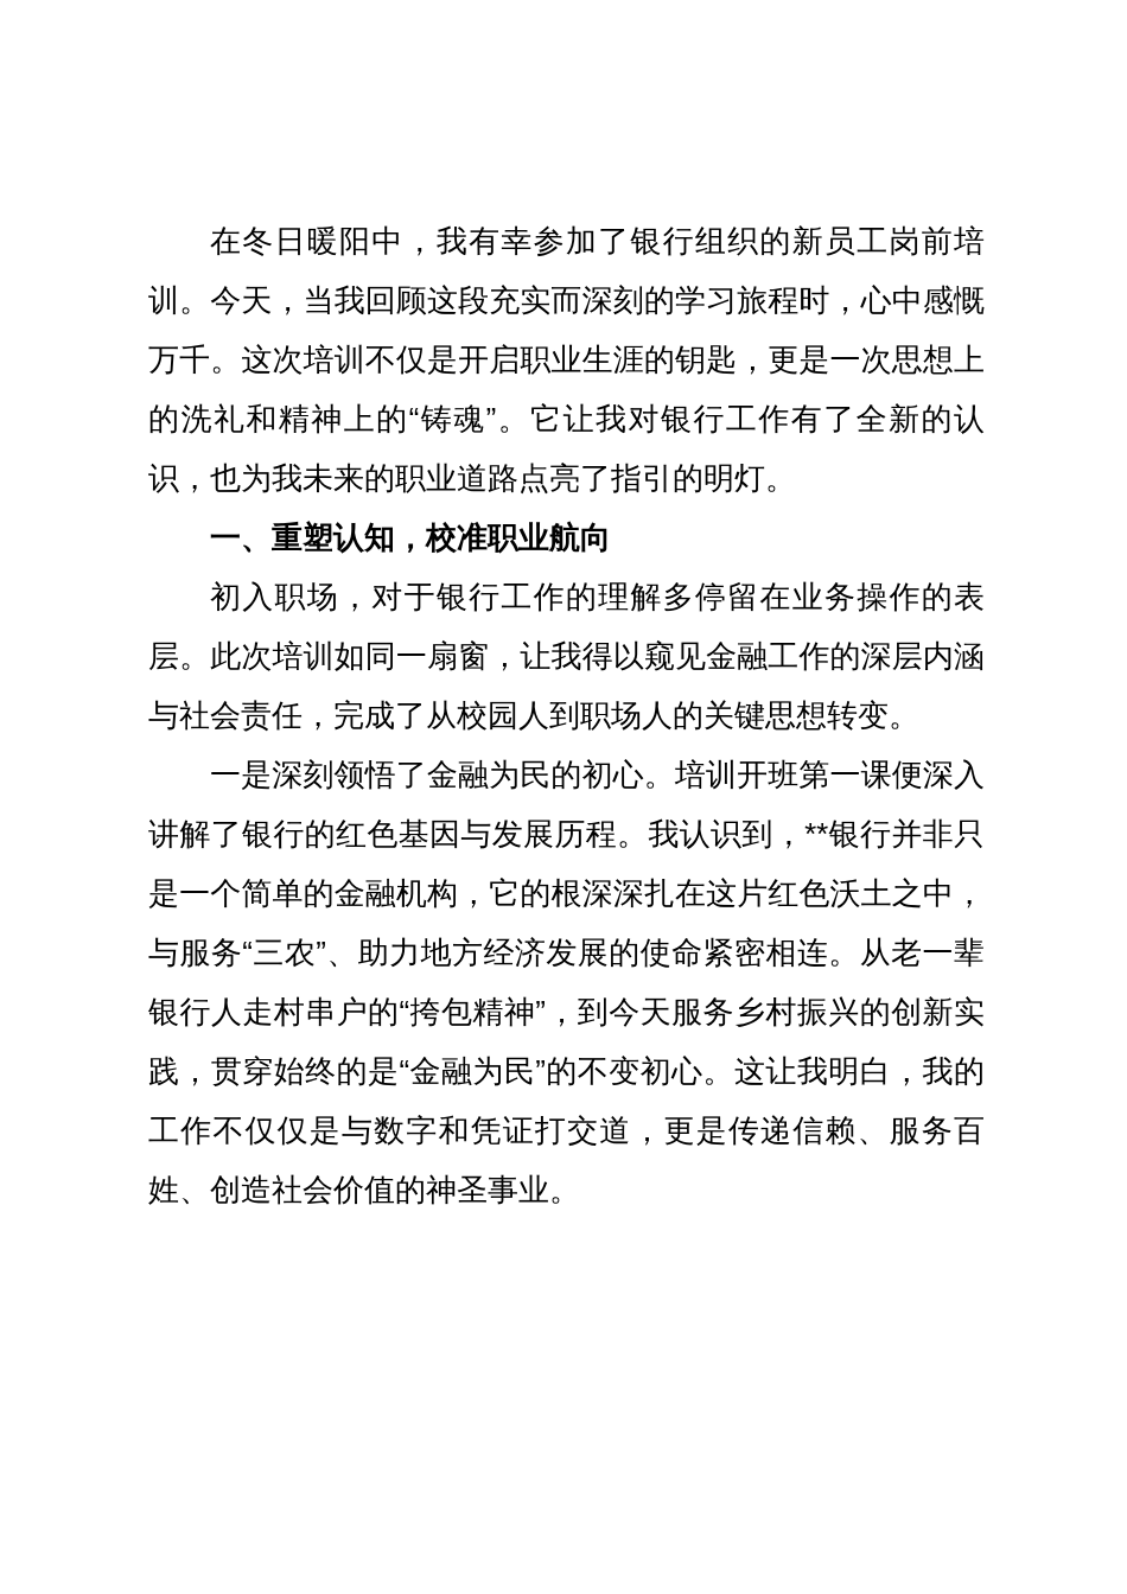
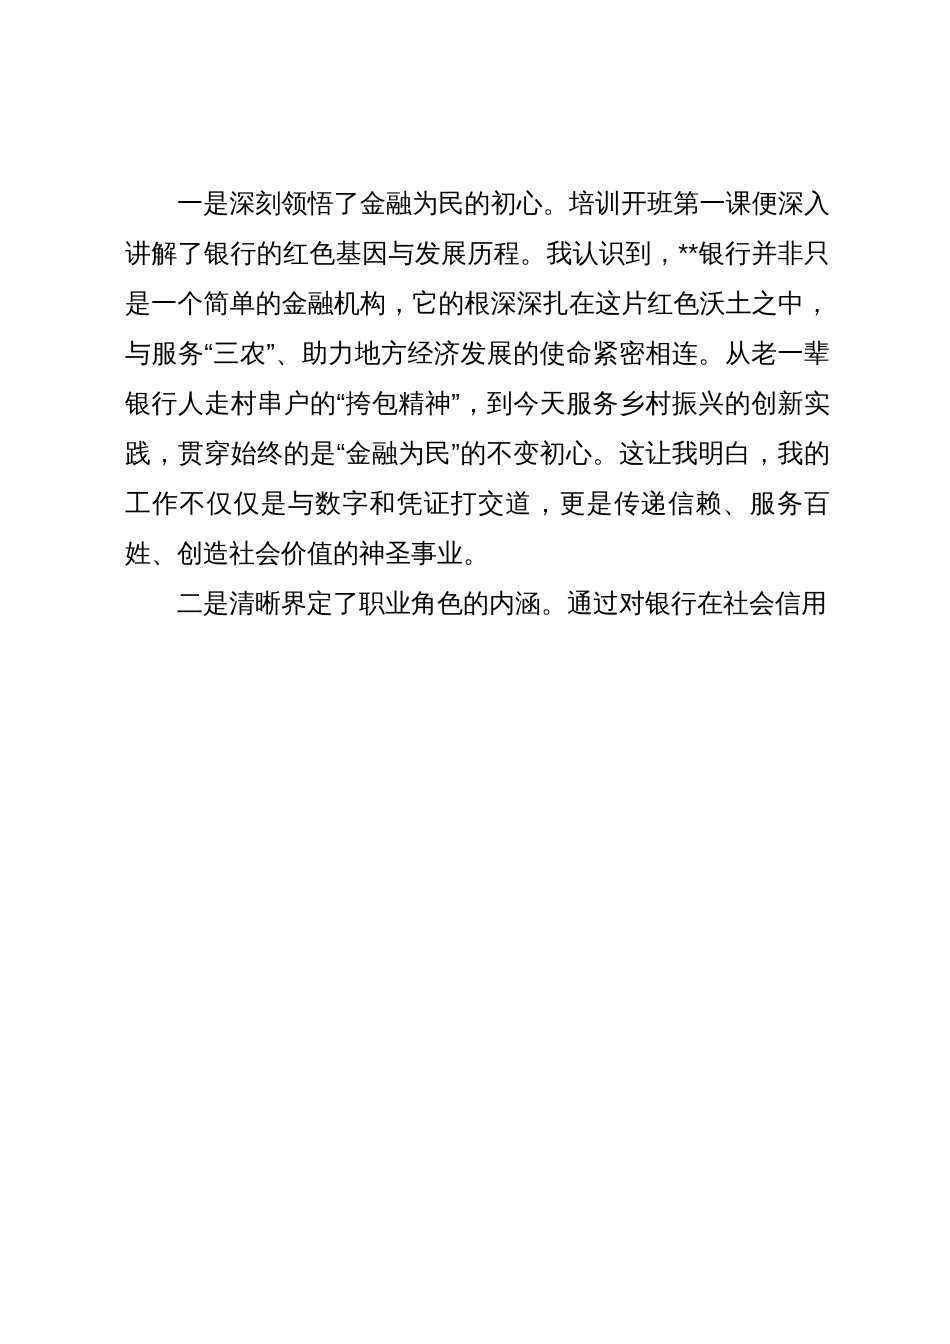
- 在冬日暖阳中，我有幸参加了银行组织的新员工岗前培训。今天，当我回顾这段充实而深刻的学习旅程时，心中感慨万千。这次培训不仅是开启职业生涯的钥匙，更是一次思想上的洗礼和精神上的“铸魂”。它让我对银行工作有了全新的认识，也为我未来的职业道路点亮了指引的明灯。
- 一、重塑认知，校准职业航向
- 初入职场，对于银行工作的理解多停留在业务操作的表层。此次培训如同一扇窗，让我得以窥见金融工作的深层内涵与社会责任，完成了从校园人到职场人的关键思想转变。
  一是深刻领悟了金融为民的初心。培训开班第一课便深入讲解了银行的红色基因与发展历程。我认识到，**银行并非只是一个简单的金融机构，它的根深深扎在这片红色沃土之中，与服务“三农”、助力地方经济发展的使命紧密相连。从老一辈银行人走村串户的“挎包精神”，到今天服务乡村振兴的创新实践，贯穿始终的是“金融为民”的不变初心。这让我明白，我的工作不仅仅是与数字和凭证打交道，更是传递信赖、服务百姓、创造社会价值的神圣事业。
+ 二是清晰界定了职业角色的内涵。通过对银行在社会信用
